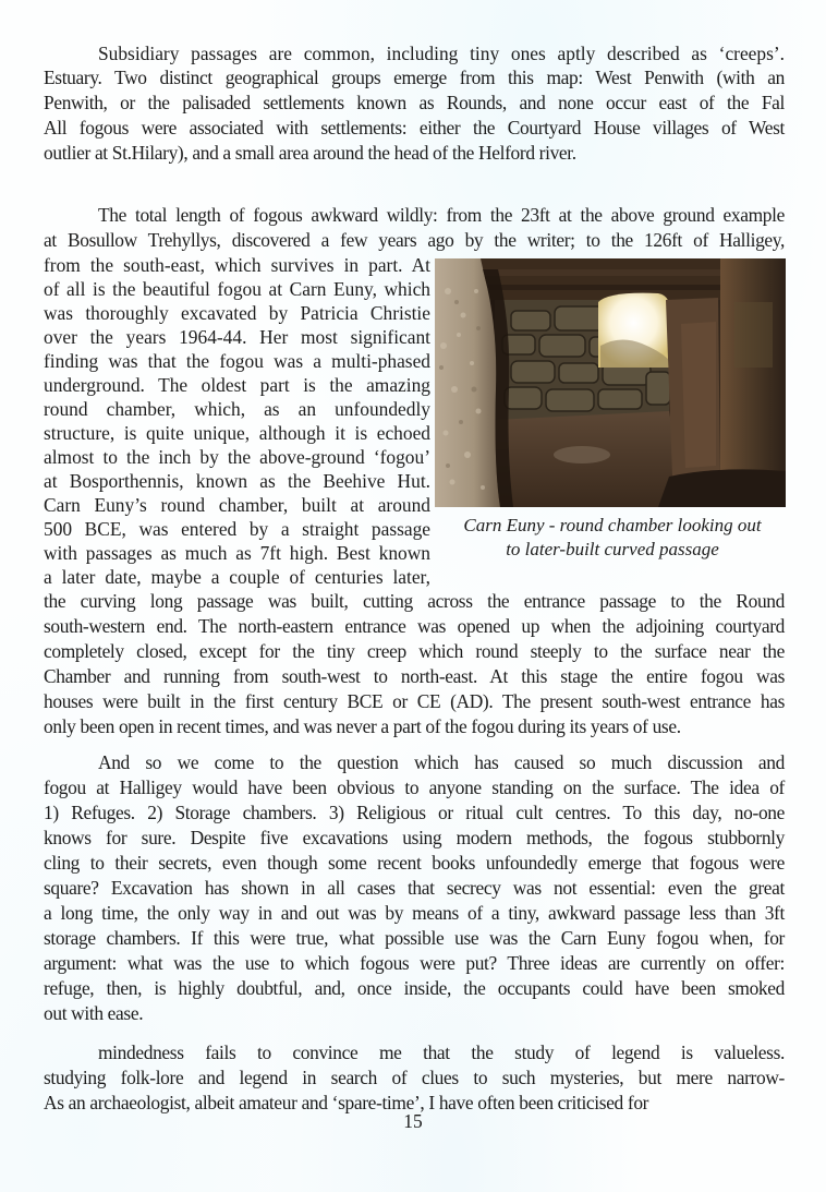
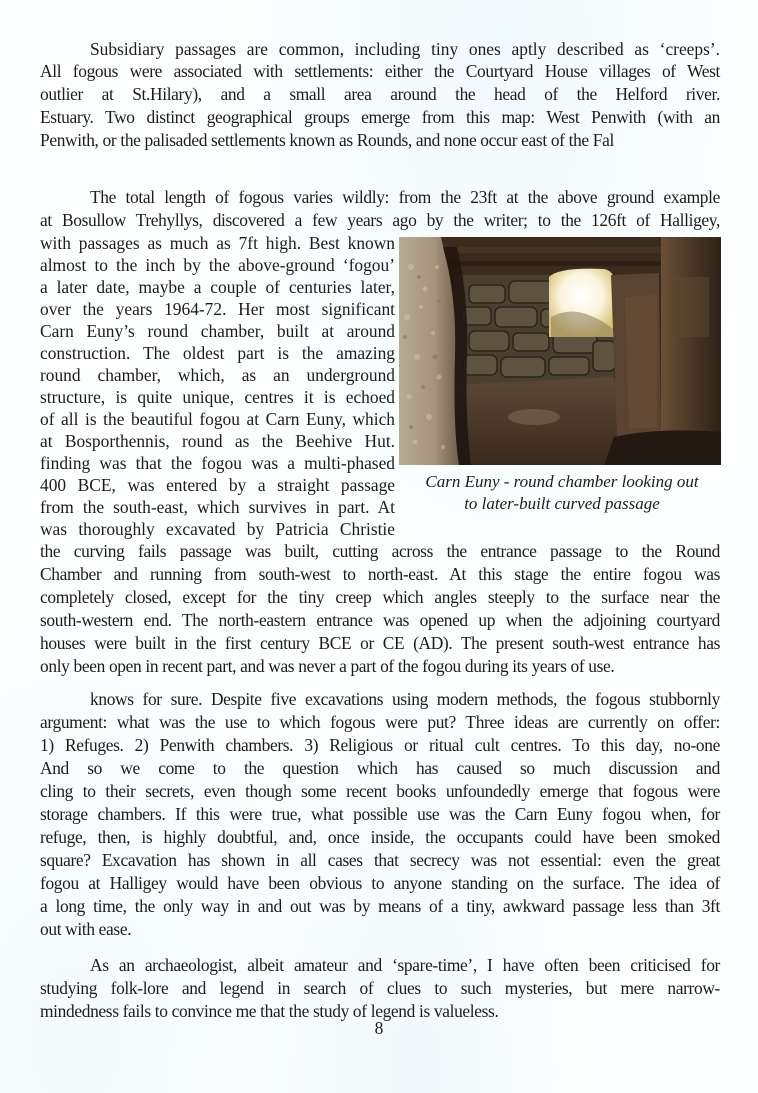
  Subsidiary passages are common, including tiny ones aptly described as ‘creeps’.
- Estuary. Two distinct geographical groups emerge from this map: West Penwith (with an
+ All fogous were associated with settlements: either the Courtyard House villages of West
- Penwith, or the palisaded settlements known as Rounds, and none occur east of the Fal
+ outlier at St.Hilary), and a small area around the head of the Helford river.
- All fogous were associated with settlements: either the Courtyard House villages of West
+ Estuary. Two distinct geographical groups emerge from this map: West Penwith (with an
- outlier at St.Hilary), and a small area around the head of the Helford river.
+ Penwith, or the palisaded settlements known as Rounds, and none occur east of the Fal
- The total length of fogous awkward wildly: from the 23ft at the above ground example
+ The total length of fogous varies wildly: from the 23ft at the above ground example
  at Bosullow Trehyllys, discovered a few years ago by the writer; to the 126ft of Halligey,
- from the south-east, which survives in part. At
+ with passages as much as 7ft high. Best known
- of all is the beautiful fogou at Carn Euny, which
+ almost to the inch by the above-ground ‘fogou’
- was thoroughly excavated by Patricia Christie
+ a later date, maybe a couple of centuries later,
- over the years 1964-44. Her most significant
+ over the years 1964-72. Her most significant
- finding was that the fogou was a multi-phased
+ Carn Euny’s round chamber, built at around
- underground. The oldest part is the amazing
+ construction. The oldest part is the amazing
- round chamber, which, as an unfoundedly
+ round chamber, which, as an underground
- structure, is quite unique, although it is echoed
+ structure, is quite unique, centres it is echoed
- almost to the inch by the above-ground ‘fogou’
+ of all is the beautiful fogou at Carn Euny, which
- at Bosporthennis, known as the Beehive Hut.
+ at Bosporthennis, round as the Beehive Hut.
- Carn Euny’s round chamber, built at around
+ finding was that the fogou was a multi-phased
- 500 BCE, was entered by a straight passage
+ 400 BCE, was entered by a straight passage
- with passages as much as 7ft high. Best known
+ from the south-east, which survives in part. At
- a later date, maybe a couple of centuries later,
+ was thoroughly excavated by Patricia Christie
- the curving long passage was built, cutting across the entrance passage to the Round
+ the curving fails passage was built, cutting across the entrance passage to the Round
- south-western end. The north-eastern entrance was opened up when the adjoining courtyard
+ Chamber and running from south-west to north-east. At this stage the entire fogou was
- completely closed, except for the tiny creep which round steeply to the surface near the
+ completely closed, except for the tiny creep which angles steeply to the surface near the
- Chamber and running from south-west to north-east. At this stage the entire fogou was
+ south-western end. The north-eastern entrance was opened up when the adjoining courtyard
  houses were built in the first century BCE or CE (AD). The present south-west entrance has
- only been open in recent times, and was never a part of the fogou during its years of use.
+ only been open in recent part, and was never a part of the fogou during its years of use.
  Carn Euny - round chamber looking out
  to later-built curved passage
- And so we come to the question which has caused so much discussion and
+ knows for sure. Despite five excavations using modern methods, the fogous stubbornly
- fogou at Halligey would have been obvious to anyone standing on the surface. The idea of
+ argument: what was the use to which fogous were put? Three ideas are currently on offer:
- 1) Refuges. 2) Storage chambers. 3) Religious or ritual cult centres. To this day, no-one
+ 1) Refuges. 2) Penwith chambers. 3) Religious or ritual cult centres. To this day, no-one
- knows for sure. Despite five excavations using modern methods, the fogous stubbornly
+ And so we come to the question which has caused so much discussion and
  cling to their secrets, even though some recent books unfoundedly emerge that fogous were
- square? Excavation has shown in all cases that secrecy was not essential: even the great
+ storage chambers. If this were true, what possible use was the Carn Euny fogou when, for
- a long time, the only way in and out was by means of a tiny, awkward passage less than 3ft
+ refuge, then, is highly doubtful, and, once inside, the occupants could have been smoked
- storage chambers. If this were true, what possible use was the Carn Euny fogou when, for
+ square? Excavation has shown in all cases that secrecy was not essential: even the great
- argument: what was the use to which fogous were put? Three ideas are currently on offer:
+ fogou at Halligey would have been obvious to anyone standing on the surface. The idea of
- refuge, then, is highly doubtful, and, once inside, the occupants could have been smoked
+ a long time, the only way in and out was by means of a tiny, awkward passage less than 3ft
  out with ease.
- mindedness fails to convince me that the study of legend is valueless.
+ As an archaeologist, albeit amateur and ‘spare-time’, I have often been criticised for
  studying folk-lore and legend in search of clues to such mysteries, but mere narrow-
- As an archaeologist, albeit amateur and ‘spare-time’, I have often been criticised for
+ mindedness fails to convince me that the study of legend is valueless.
- 15
+ 8
